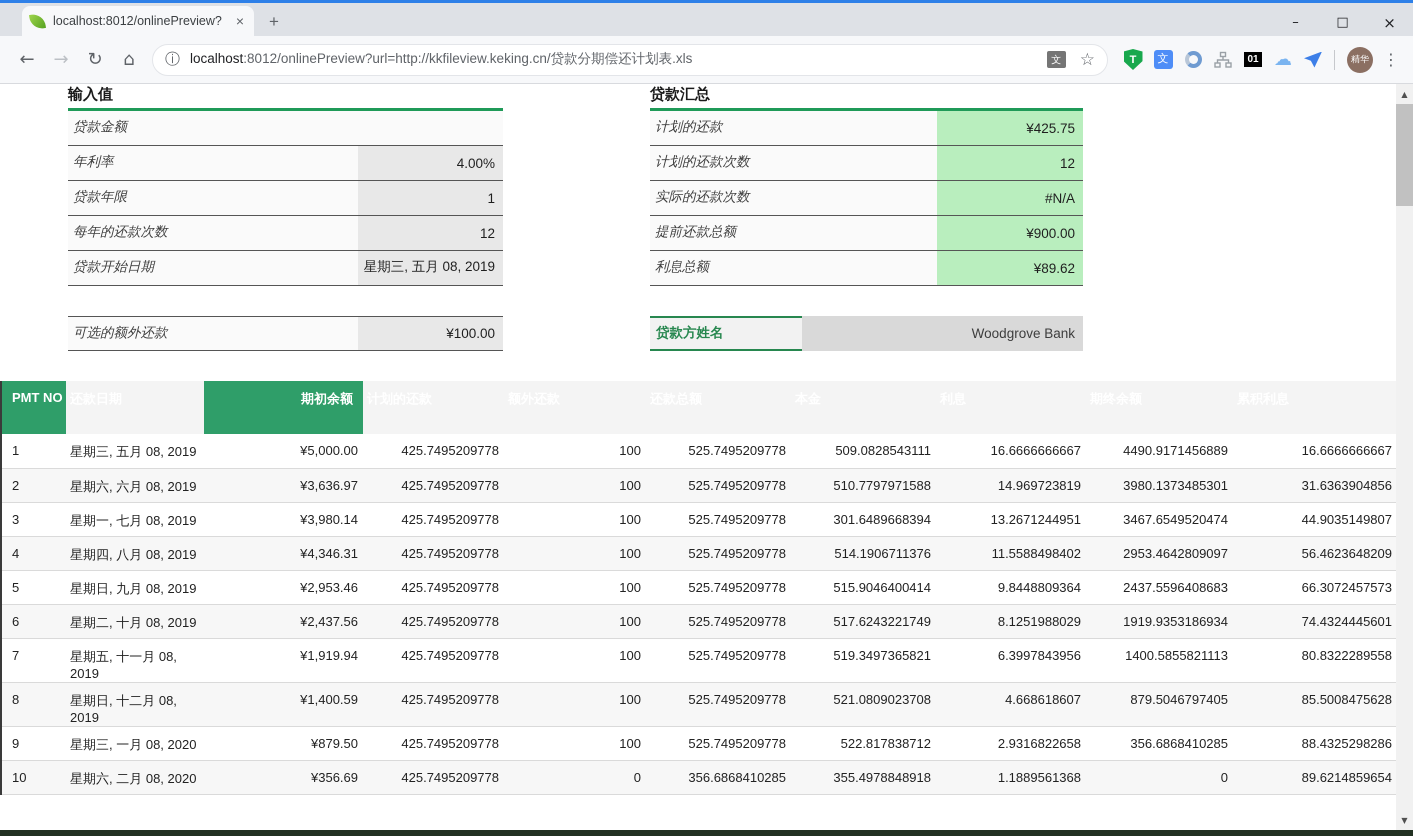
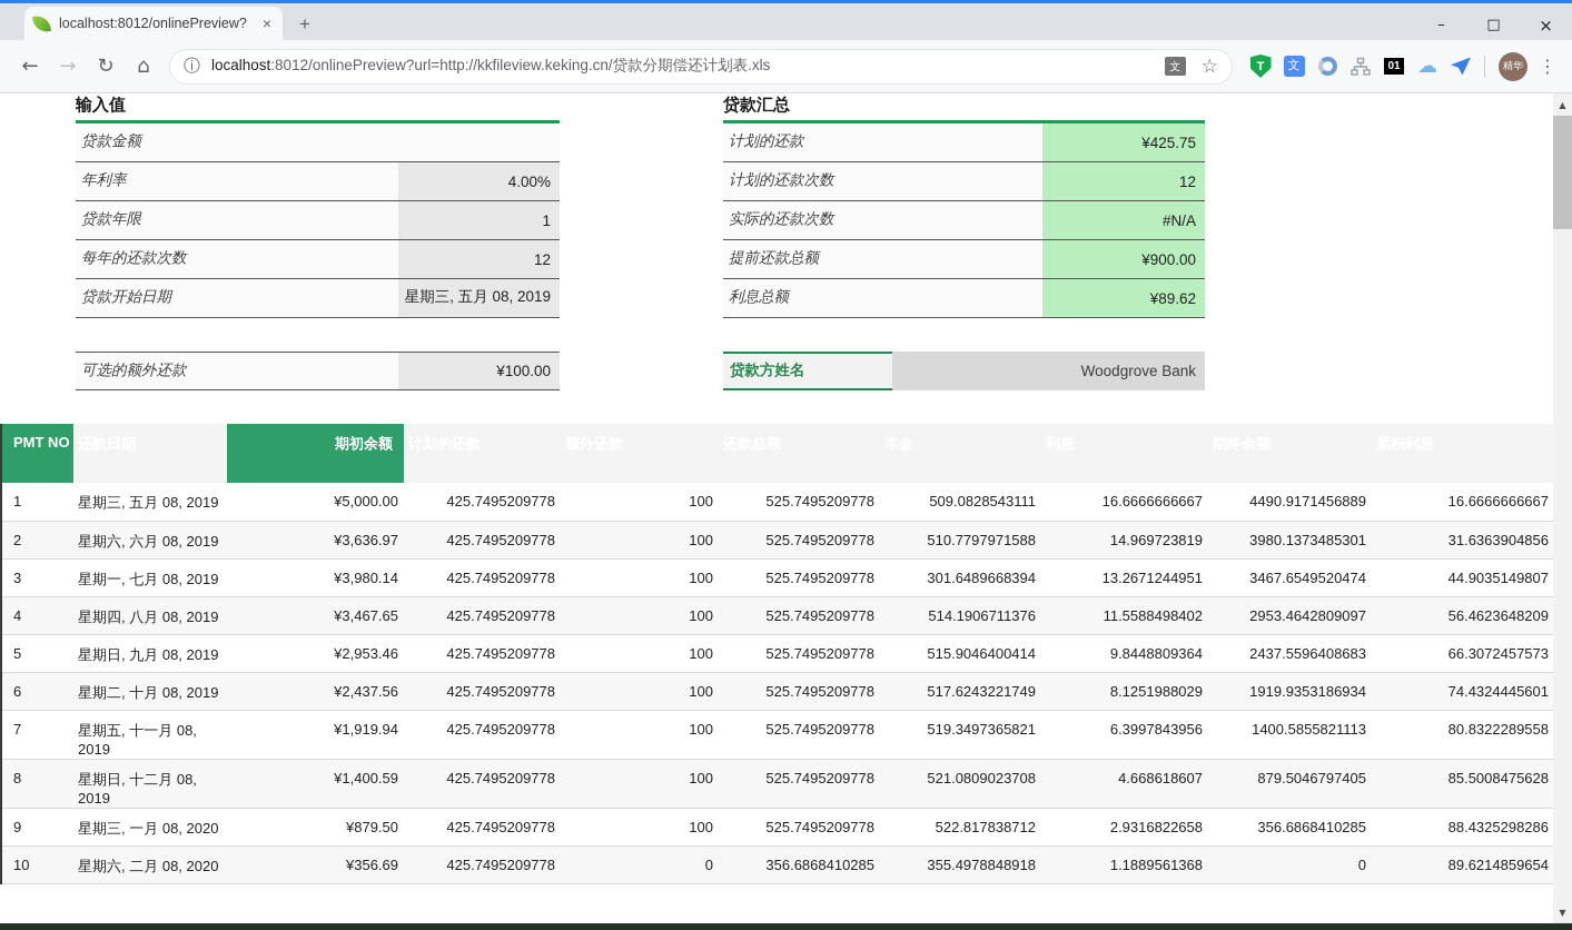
  localhost:8012/onlinePreview?
  ×
  +
  –
  □
  ×
  ←
  →
  ↻
  ⌂
  ⓘ
  localhost:8012/onlinePreview?url=http://kkfileview.keking.cn/贷款分期偿还计划表.xls
  文
  ☆
  T
  文
  01
  ☁
  精华
  ⋮
  输入值
  贷款金额
  年利率
  4.00%
  贷款年限
  1
  每年的还款次数
  12
  贷款开始日期
  星期三, 五月 08, 2019
  可选的额外还款
  ¥100.00
  贷款汇总
  计划的还款
  ¥425.75
  计划的还款次数
  12
  实际的还款次数
  #N/A
  提前还款总额
  ¥900.00
  利息总额
  ¥89.62
  贷款方姓名
  Woodgrove Bank
  1	星期三, 五月 08, 2019	¥5,000.00	425.7495209778	100	525.7495209778	509.0828543111	16.6666666667	4490.9171456889	16.6666666667
  2	星期六, 六月 08, 2019	¥3,636.97	425.7495209778	100	525.7495209778	510.7797971588	14.969723819	3980.1373485301	31.6363904856
  3	星期一, 七月 08, 2019	¥3,980.14	425.7495209778	100	525.7495209778	301.6489668394	13.2671244951	3467.6549520474	44.9035149807
- 4	星期四, 八月 08, 2019	¥4,346.31	425.7495209778	100	525.7495209778	514.1906711376	11.5588498402	2953.4642809097	56.4623648209
+ 4	星期四, 八月 08, 2019	¥3,467.65	425.7495209778	100	525.7495209778	514.1906711376	11.5588498402	2953.4642809097	56.4623648209
  5	星期日, 九月 08, 2019	¥2,953.46	425.7495209778	100	525.7495209778	515.9046400414	9.8448809364	2437.5596408683	66.3072457573
  6	星期二, 十月 08, 2019	¥2,437.56	425.7495209778	100	525.7495209778	517.6243221749	8.1251988029	1919.9353186934	74.4324445601
  7	星期五, 十一月 08, 2019	¥1,919.94	425.7495209778	100	525.7495209778	519.3497365821	6.3997843956	1400.5855821113	80.8322289558
  8	星期日, 十二月 08, 2019	¥1,400.59	425.7495209778	100	525.7495209778	521.0809023708	4.668618607	879.5046797405	85.5008475628
  9	星期三, 一月 08, 2020	¥879.50	425.7495209778	100	525.7495209778	522.817838712	2.9316822658	356.6868410285	88.4325298286
  10	星期六, 二月 08, 2020	¥356.69	425.7495209778	0	356.6868410285	355.4978848918	1.1889561368	0	89.6214859654
  ▲
  ▼
